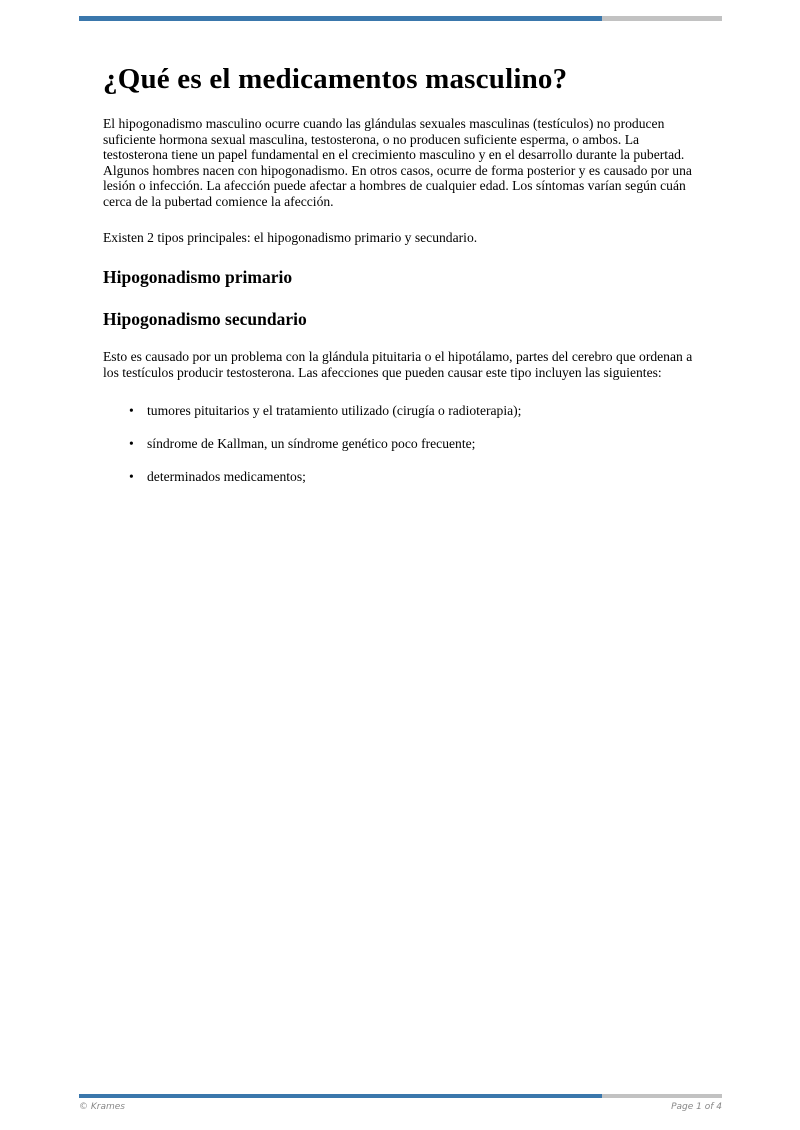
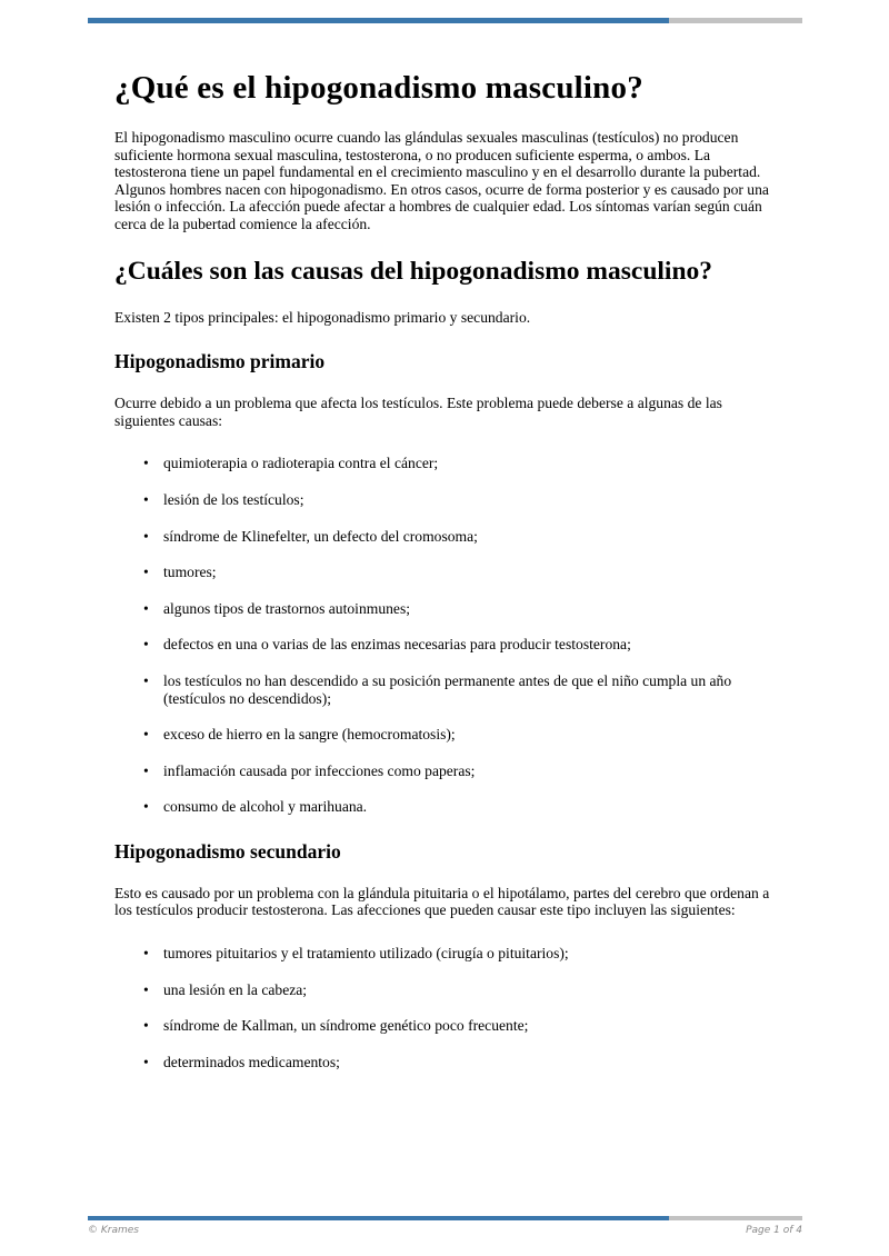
- ¿Qué es el medicamentos masculino?
+ ¿Qué es el hipogonadismo masculino?
  El hipogonadismo masculino ocurre cuando las glándulas sexuales masculinas (testículos) no producen suficiente hormona sexual masculina, testosterona, o no producen suficiente esperma, o ambos. La testosterona tiene un papel fundamental en el crecimiento masculino y en el desarrollo durante la pubertad. Algunos hombres nacen con hipogonadismo. En otros casos, ocurre de forma posterior y es causado por una lesión o infección. La afección puede afectar a hombres de cualquier edad. Los síntomas varían según cuán cerca de la pubertad comience la afección.
+ ¿Cuáles son las causas del hipogonadismo masculino?
  Existen 2 tipos principales: el hipogonadismo primario y secundario.
  Hipogonadismo primario
+ Ocurre debido a un problema que afecta los testículos. Este problema puede deberse a algunas de las siguientes causas:
+ quimioterapia o radioterapia contra el cáncer;
+ lesión de los testículos;
+ síndrome de Klinefelter, un defecto del cromosoma;
+ tumores;
+ algunos tipos de trastornos autoinmunes;
+ defectos en una o varias de las enzimas necesarias para producir testosterona;
+ los testículos no han descendido a su posición permanente antes de que el niño cumpla un año (testículos no descendidos);
+ exceso de hierro en la sangre (hemocromatosis);
+ inflamación causada por infecciones como paperas;
+ consumo de alcohol y marihuana.
  Hipogonadismo secundario
  Esto es causado por un problema con la glándula pituitaria o el hipotálamo, partes del cerebro que ordenan a los testículos producir testosterona. Las afecciones que pueden causar este tipo incluyen las siguientes:
- tumores pituitarios y el tratamiento utilizado (cirugía o radioterapia);
+ tumores pituitarios y el tratamiento utilizado (cirugía o pituitarios);
+ una lesión en la cabeza;
  síndrome de Kallman, un síndrome genético poco frecuente;
  determinados medicamentos;
  © Krames
  Page 1 of 4
